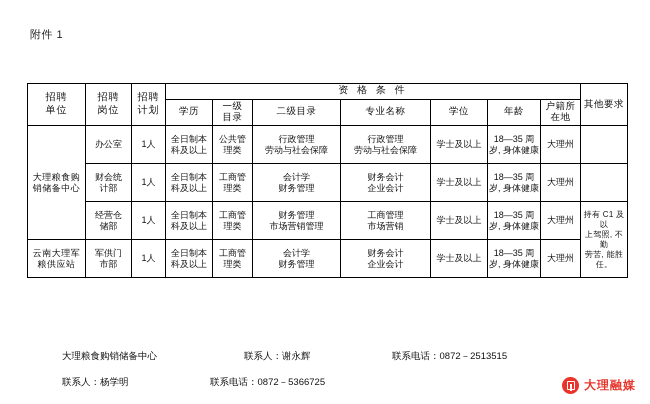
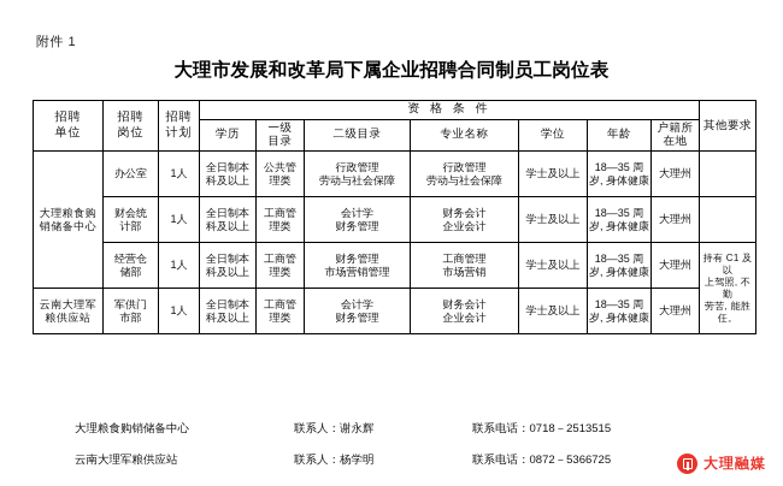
  附件 1
+ 大理市发展和改革局下属企业招聘合同制员工岗位表
  招聘 单位	招聘 岗位	招聘 计划	资 格 条 件	其他要求
  学历	一级 目录	二级目录	专业名称	学位	年龄	户籍所 在地
  大理粮食购 销储备中心	办公室	1人	全日制本 科及以上	公共管 理类	行政管理 劳动与社会保障	行政管理 劳动与社会保障	学士及以上	18—35 周 岁, 身体健康	大理州
  财会统 计部	1人	全日制本 科及以上	工商管 理类	会计学 财务管理	财务会计 企业会计	学士及以上	18—35 周 岁, 身体健康	大理州
  经营仓 储部	1人	全日制本 科及以上	工商管 理类	财务管理 市场营销管理	工商管理 市场营销	学士及以上	18—35 周 岁, 身体健康	大理州	持有 C1 及以 上驾照, 不勤 劳苦, 能胜任。
  云南大理军 粮供应站	军供门 市部	1人	全日制本 科及以上	工商管 理类	会计学 财务管理	财务会计 企业会计	学士及以上	18—35 周 岁, 身体健康	大理州
  大理粮食购销储备中心
  联系人：谢永辉
- 联系电话：0872－2513515
+ 联系电话：0718－2513515
+ 云南大理军粮供应站
  联系人：杨学明
  联系电话：0872－5366725
  大理融媒
